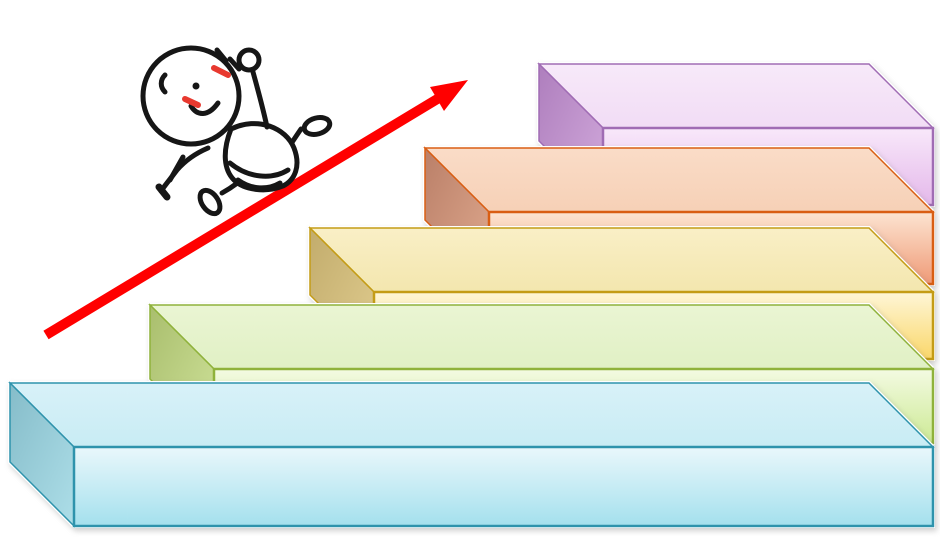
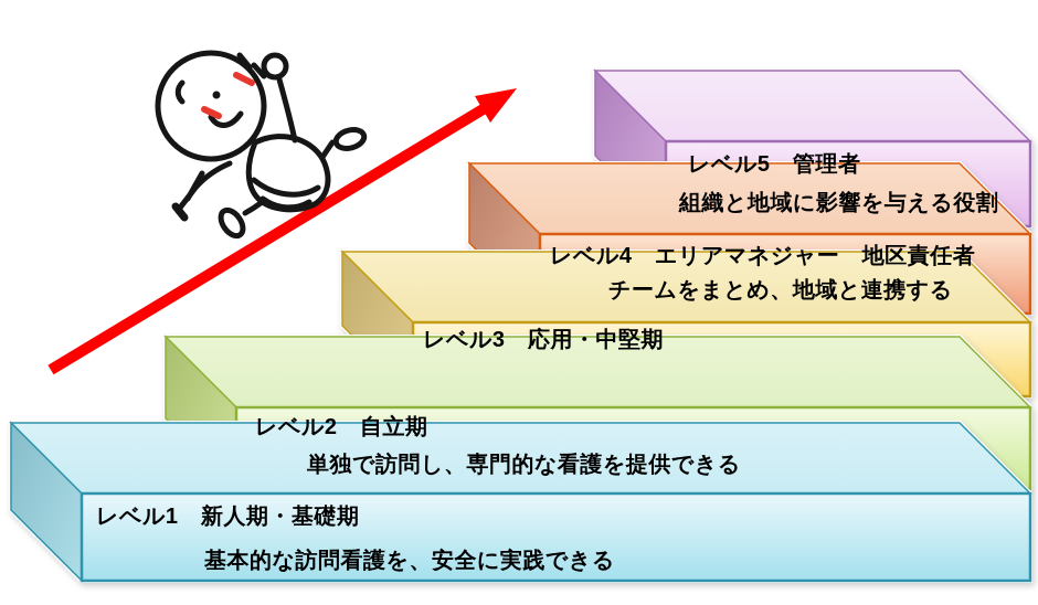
+ レベル5 管理者
+ 組織と地域に影響を与える役割
+ レベル4 エリアマネジャー 地区責任者
+ チームをまとめ、地域と連携する
+ レベル3 応用・中堅期
+ レベル2 自立期
+ 単独で訪問し、専門的な看護を提供できる
+ レベル1 新人期・基礎期
+ 基本的な訪問看護を、安全に実践できる
